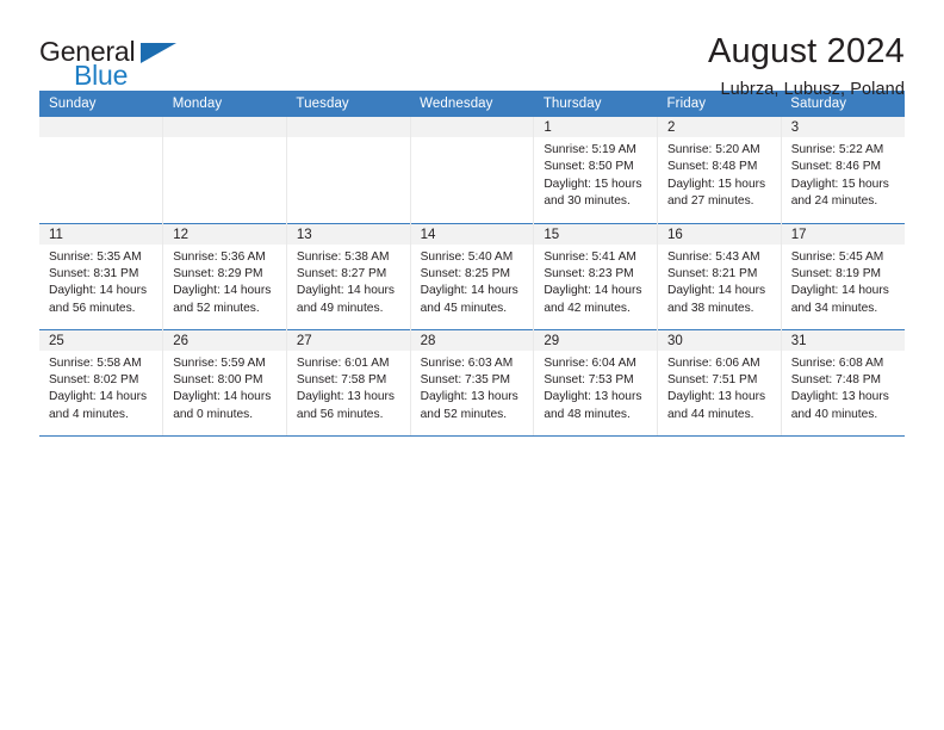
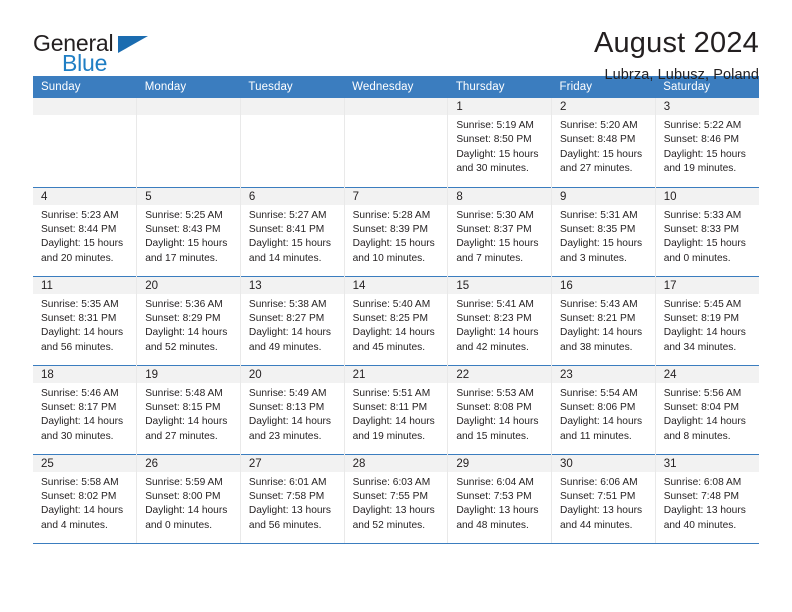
  General
  Blue
  August 2024
  Lubrza, Lubusz, Poland
  Sunday	Monday	Tuesday	Wednesday	Thursday	Friday	Saturday
- 				1Sunrise: 5:19 AMSunset: 8:50 PMDaylight: 15 hoursand 30 minutes.	2Sunrise: 5:20 AMSunset: 8:48 PMDaylight: 15 hoursand 27 minutes.	3Sunrise: 5:22 AMSunset: 8:46 PMDaylight: 15 hoursand 24 minutes.
+ 				1Sunrise: 5:19 AMSunset: 8:50 PMDaylight: 15 hoursand 30 minutes.	2Sunrise: 5:20 AMSunset: 8:48 PMDaylight: 15 hoursand 27 minutes.	3Sunrise: 5:22 AMSunset: 8:46 PMDaylight: 15 hoursand 19 minutes.
+ 4Sunrise: 5:23 AMSunset: 8:44 PMDaylight: 15 hoursand 20 minutes.	5Sunrise: 5:25 AMSunset: 8:43 PMDaylight: 15 hoursand 17 minutes.	6Sunrise: 5:27 AMSunset: 8:41 PMDaylight: 15 hoursand 14 minutes.	7Sunrise: 5:28 AMSunset: 8:39 PMDaylight: 15 hoursand 10 minutes.	8Sunrise: 5:30 AMSunset: 8:37 PMDaylight: 15 hoursand 7 minutes.	9Sunrise: 5:31 AMSunset: 8:35 PMDaylight: 15 hoursand 3 minutes.	10Sunrise: 5:33 AMSunset: 8:33 PMDaylight: 15 hoursand 0 minutes.
- 11Sunrise: 5:35 AMSunset: 8:31 PMDaylight: 14 hoursand 56 minutes.	12Sunrise: 5:36 AMSunset: 8:29 PMDaylight: 14 hoursand 52 minutes.	13Sunrise: 5:38 AMSunset: 8:27 PMDaylight: 14 hoursand 49 minutes.	14Sunrise: 5:40 AMSunset: 8:25 PMDaylight: 14 hoursand 45 minutes.	15Sunrise: 5:41 AMSunset: 8:23 PMDaylight: 14 hoursand 42 minutes.	16Sunrise: 5:43 AMSunset: 8:21 PMDaylight: 14 hoursand 38 minutes.	17Sunrise: 5:45 AMSunset: 8:19 PMDaylight: 14 hoursand 34 minutes.
+ 11Sunrise: 5:35 AMSunset: 8:31 PMDaylight: 14 hoursand 56 minutes.	20Sunrise: 5:36 AMSunset: 8:29 PMDaylight: 14 hoursand 52 minutes.	13Sunrise: 5:38 AMSunset: 8:27 PMDaylight: 14 hoursand 49 minutes.	14Sunrise: 5:40 AMSunset: 8:25 PMDaylight: 14 hoursand 45 minutes.	15Sunrise: 5:41 AMSunset: 8:23 PMDaylight: 14 hoursand 42 minutes.	16Sunrise: 5:43 AMSunset: 8:21 PMDaylight: 14 hoursand 38 minutes.	17Sunrise: 5:45 AMSunset: 8:19 PMDaylight: 14 hoursand 34 minutes.
+ 18Sunrise: 5:46 AMSunset: 8:17 PMDaylight: 14 hoursand 30 minutes.	19Sunrise: 5:48 AMSunset: 8:15 PMDaylight: 14 hoursand 27 minutes.	20Sunrise: 5:49 AMSunset: 8:13 PMDaylight: 14 hoursand 23 minutes.	21Sunrise: 5:51 AMSunset: 8:11 PMDaylight: 14 hoursand 19 minutes.	22Sunrise: 5:53 AMSunset: 8:08 PMDaylight: 14 hoursand 15 minutes.	23Sunrise: 5:54 AMSunset: 8:06 PMDaylight: 14 hoursand 11 minutes.	24Sunrise: 5:56 AMSunset: 8:04 PMDaylight: 14 hoursand 8 minutes.
- 25Sunrise: 5:58 AMSunset: 8:02 PMDaylight: 14 hoursand 4 minutes.	26Sunrise: 5:59 AMSunset: 8:00 PMDaylight: 14 hoursand 0 minutes.	27Sunrise: 6:01 AMSunset: 7:58 PMDaylight: 13 hoursand 56 minutes.	28Sunrise: 6:03 AMSunset: 7:35 PMDaylight: 13 hoursand 52 minutes.	29Sunrise: 6:04 AMSunset: 7:53 PMDaylight: 13 hoursand 48 minutes.	30Sunrise: 6:06 AMSunset: 7:51 PMDaylight: 13 hoursand 44 minutes.	31Sunrise: 6:08 AMSunset: 7:48 PMDaylight: 13 hoursand 40 minutes.
+ 25Sunrise: 5:58 AMSunset: 8:02 PMDaylight: 14 hoursand 4 minutes.	26Sunrise: 5:59 AMSunset: 8:00 PMDaylight: 14 hoursand 0 minutes.	27Sunrise: 6:01 AMSunset: 7:58 PMDaylight: 13 hoursand 56 minutes.	28Sunrise: 6:03 AMSunset: 7:55 PMDaylight: 13 hoursand 52 minutes.	29Sunrise: 6:04 AMSunset: 7:53 PMDaylight: 13 hoursand 48 minutes.	30Sunrise: 6:06 AMSunset: 7:51 PMDaylight: 13 hoursand 44 minutes.	31Sunrise: 6:08 AMSunset: 7:48 PMDaylight: 13 hoursand 40 minutes.
